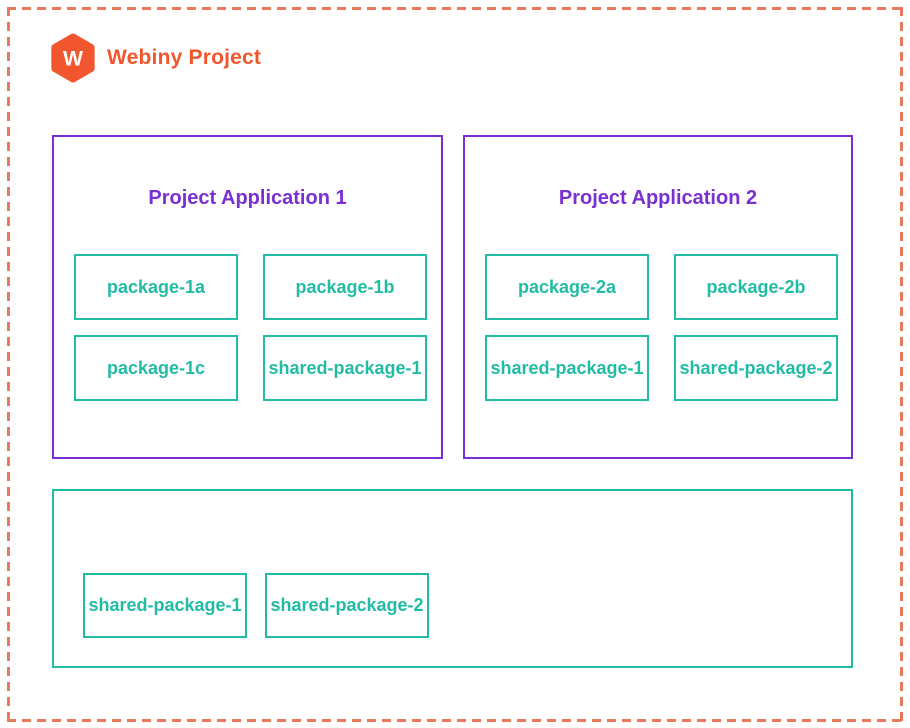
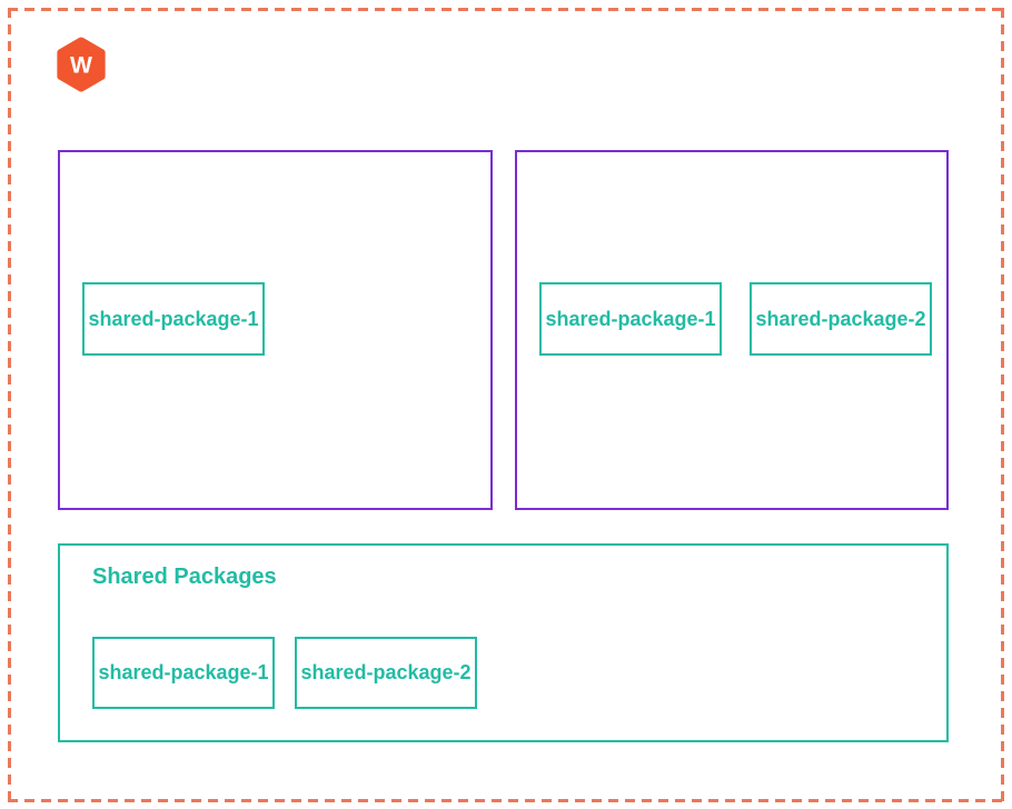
  W
- Webiny Project
- Project Application 1
- package-1a
- package-1b
- package-1c
  shared-package-1
- Project Application 2
- package-2a
- package-2b
  shared-package-1
  shared-package-2
+ Shared Packages
  shared-package-1
  shared-package-2
